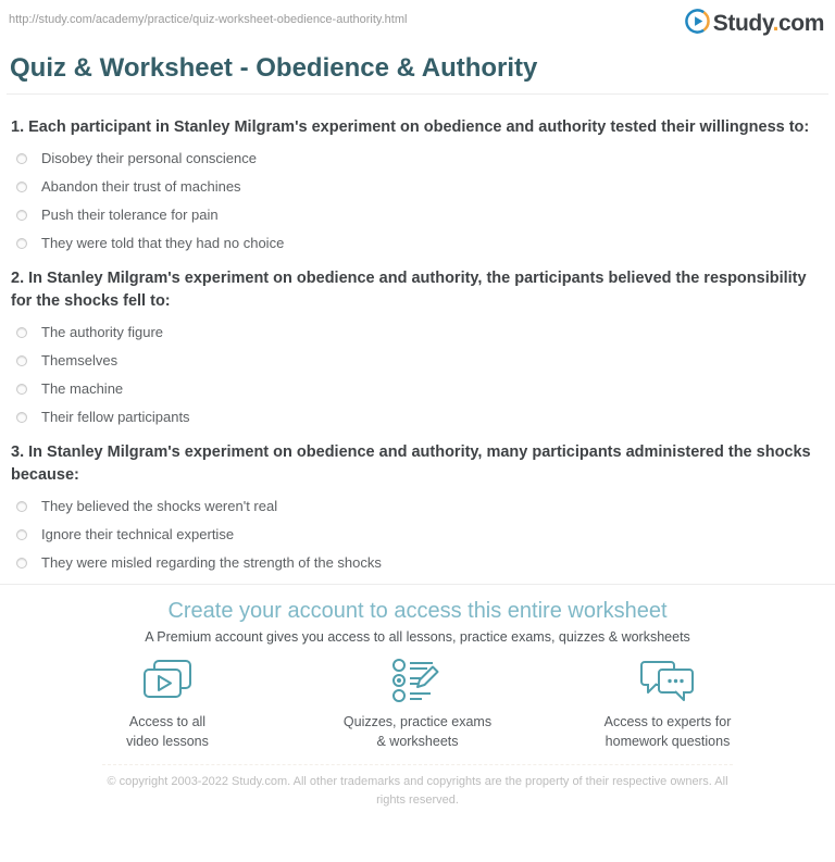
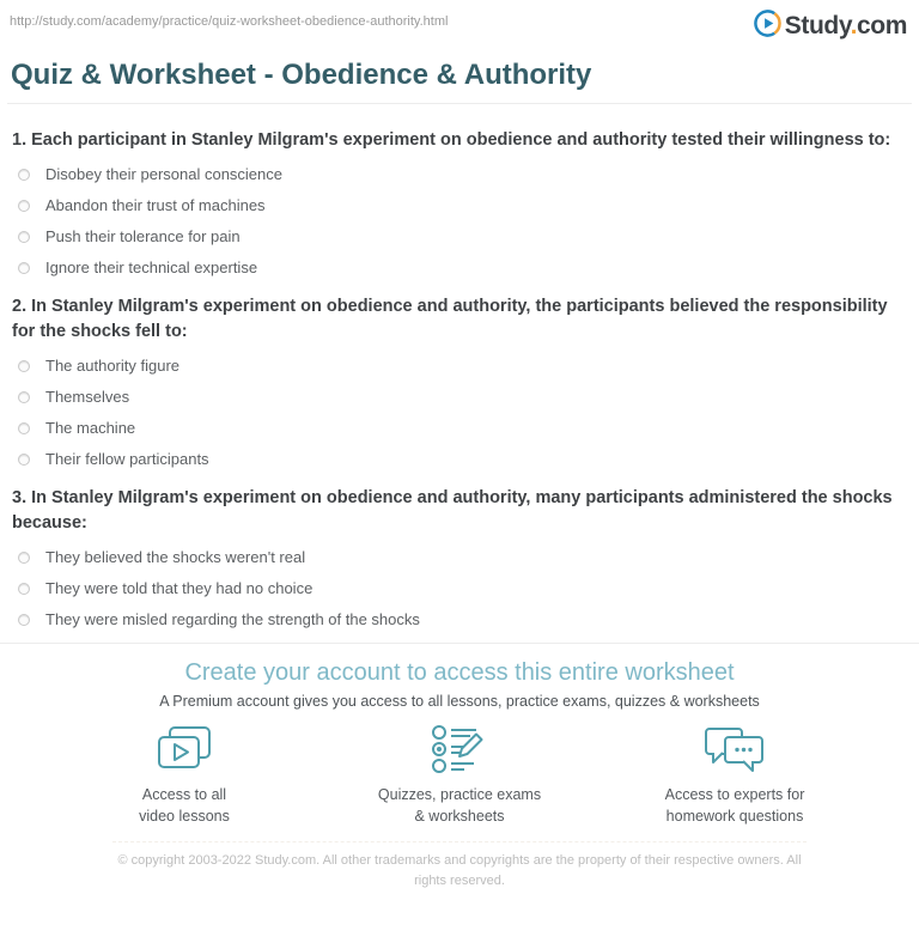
  http://study.com/academy/practice/quiz-worksheet-obedience-authority.html
  Study.com
  Quiz & Worksheet - Obedience & Authority
  1. Each participant in Stanley Milgram's experiment on obedience and authority tested their willingness to:
  Disobey their personal conscience
  Abandon their trust of machines
  Push their tolerance for pain
- They were told that they had no choice
+ Ignore their technical expertise
  2. In Stanley Milgram's experiment on obedience and authority, the participants believed the responsibility for the shocks fell to:
  The authority figure
  Themselves
  The machine
  Their fellow participants
  3. In Stanley Milgram's experiment on obedience and authority, many participants administered the shocks because:
  They believed the shocks weren't real
- Ignore their technical expertise
+ They were told that they had no choice
  They were misled regarding the strength of the shocks
  Create your account to access this entire worksheet
  A Premium account gives you access to all lessons, practice exams, quizzes & worksheets
  Access to all
  video lessons
  Quizzes, practice exams
  & worksheets
  Access to experts for
  homework questions
  © copyright 2003-2022 Study.com. All other trademarks and copyrights are the property of their respective owners. All rights reserved.
